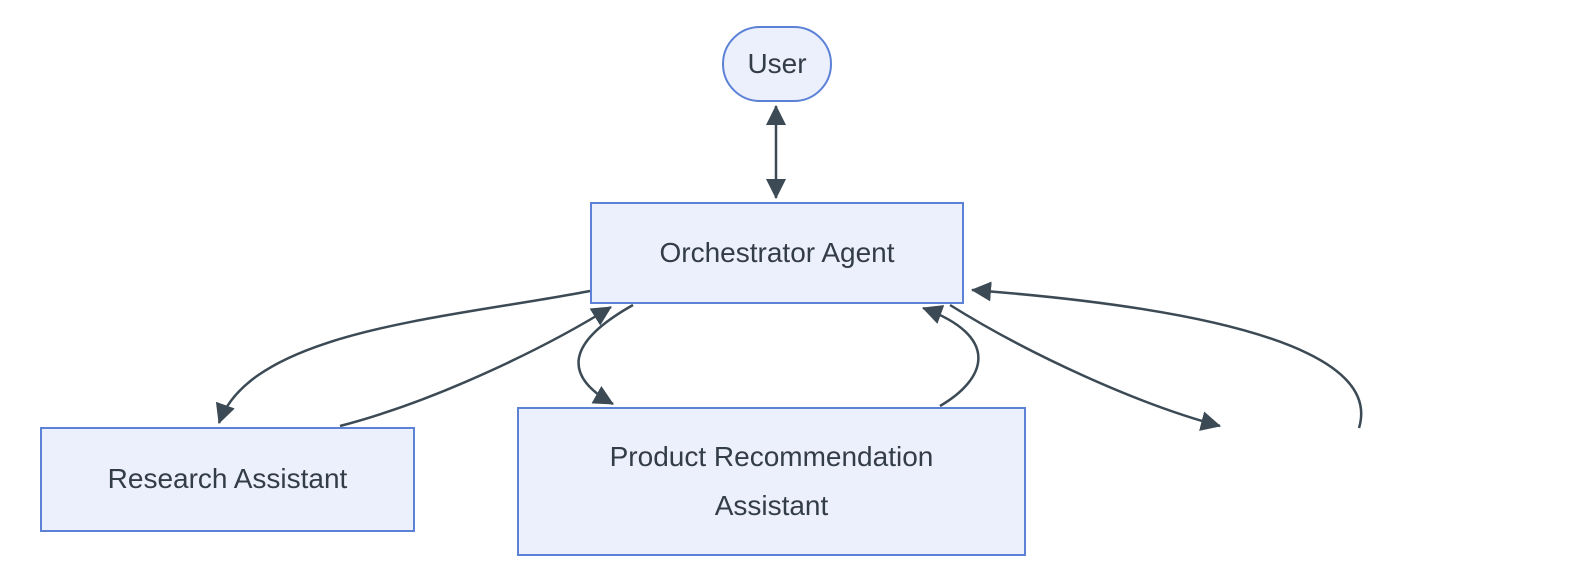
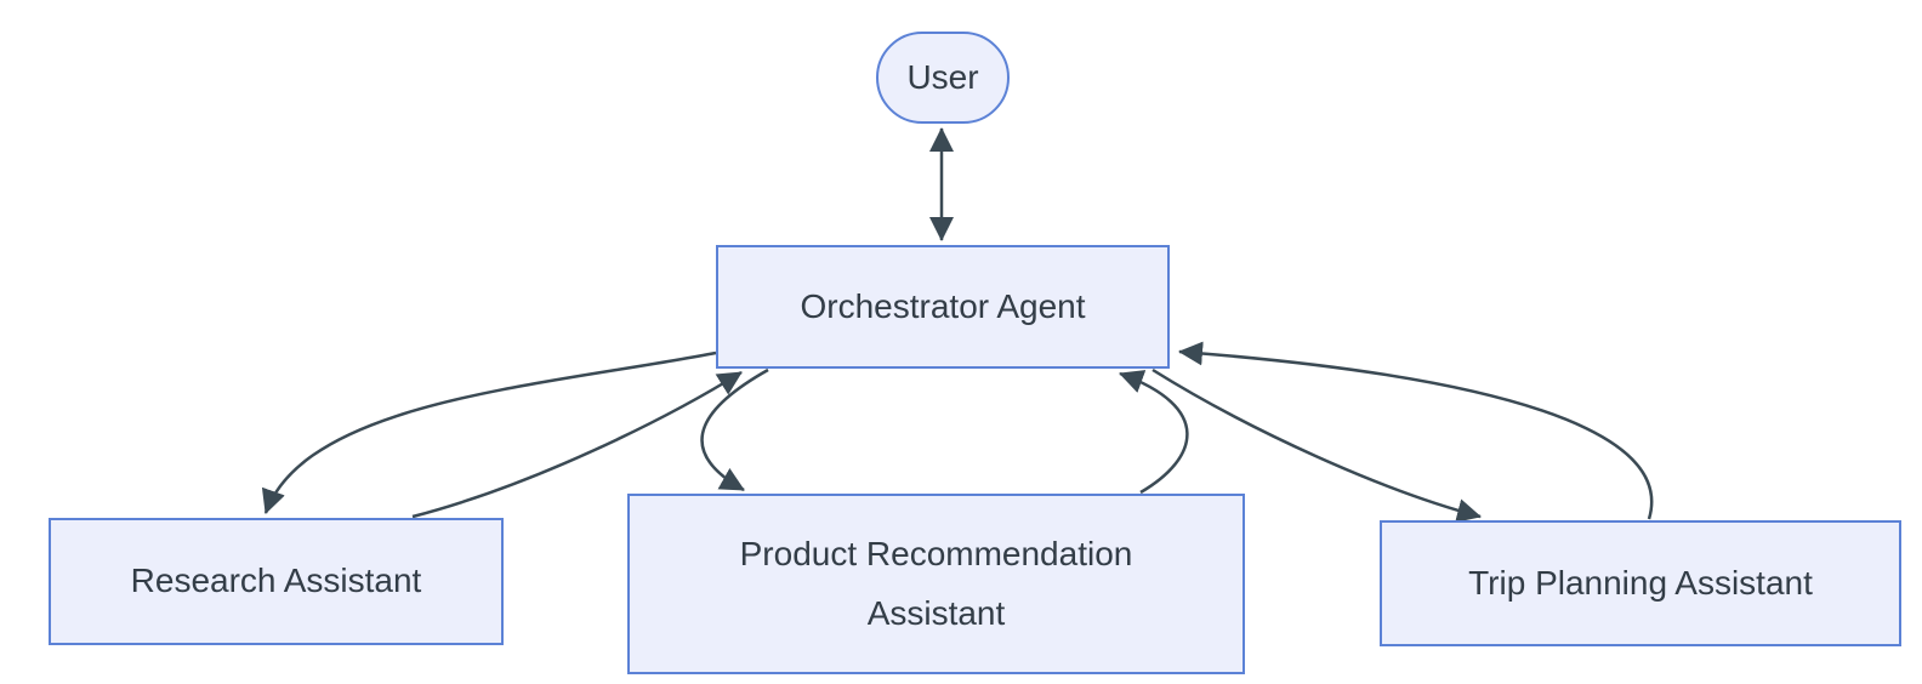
  User
  Orchestrator Agent
  Research Assistant
  Product Recommendation Assistant
+ Trip Planning Assistant
